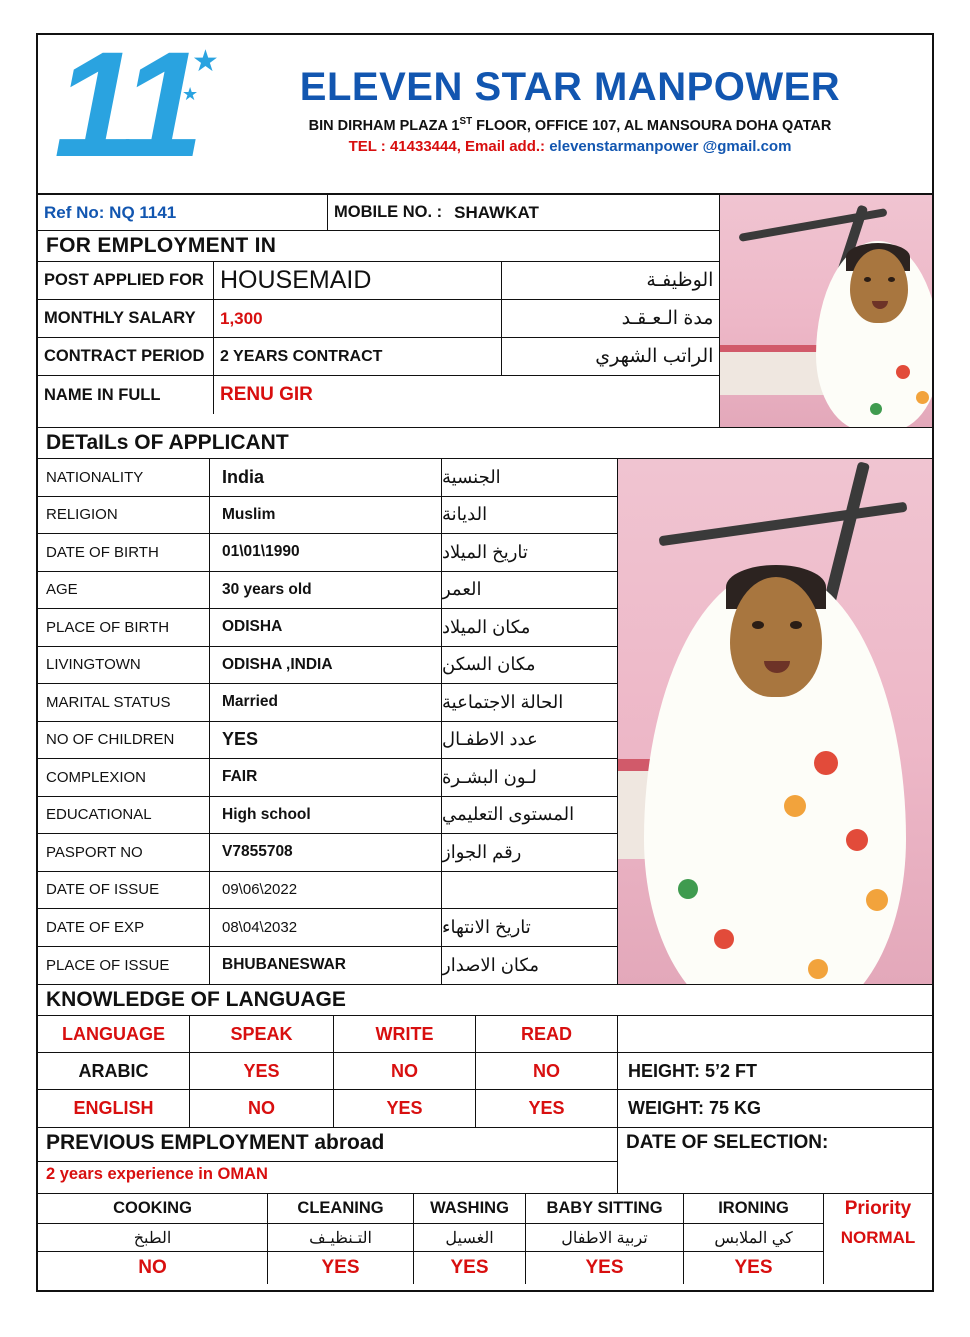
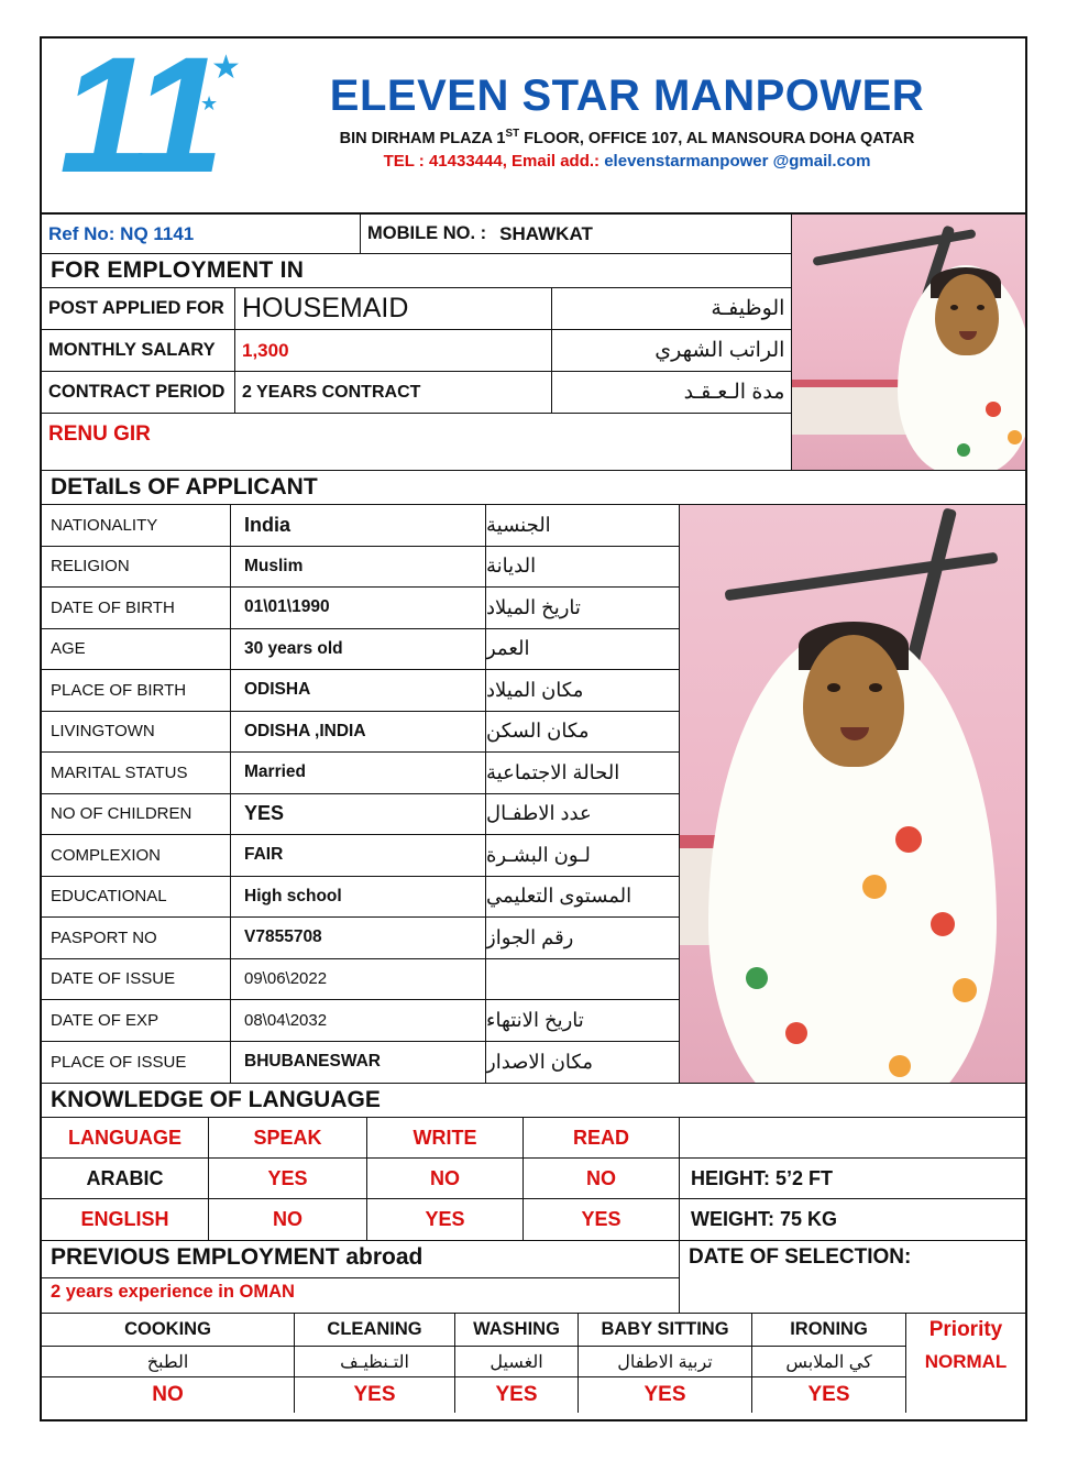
  11
  ★
  ★
  ★
  ELEVEN STAR MANPOWER
  BIN DIRHAM PLAZA 1ST FLOOR, OFFICE 107, AL MANSOURA DOHA QATAR
  TEL : 41433444, Email add.: elevenstarmanpower @gmail.com
  Ref No: NQ 1141
  MOBILE NO. :
  SHAWKAT
  FOR EMPLOYMENT IN
  POST APPLIED FOR
  HOUSEMAID
  الوظيفـة
  MONTHLY SALARY
  1,300
- مدة الـعـقـد
+ الراتب الشهري
  CONTRACT PERIOD
  2 YEARS CONTRACT
- الراتب الشهري
+ مدة الـعـقـد
- NAME IN FULL
  RENU GIR
  DETaILs OF APPLICANT
  NATIONALITY
  India
  الجنسية
  RELIGION
  Muslim
  الديانة
  DATE OF BIRTH
  01\01\1990
  تاريخ الميلاد
  AGE
  30 years old
  العمر
  PLACE OF BIRTH
  ODISHA
  مكان الميلاد
  LIVINGTOWN
  ODISHA ,INDIA
  مكان السكن
  MARITAL STATUS
  Married
  الحالة الاجتماعية
  NO OF CHILDREN
  YES
  عدد الاطفـال
  COMPLEXION
  FAIR
  لـون البشـرة
  EDUCATIONAL
  High school
  المستوى التعليمي
  PASPORT NO
  V7855708
  رقم الجواز
  DATE OF ISSUE
  09\06\2022
  DATE OF EXP
  08\04\2032
  تاريخ الانتهاء
  PLACE OF ISSUE
  BHUBANESWAR
  مكان الاصدار
  KNOWLEDGE OF LANGUAGE
  LANGUAGE
  SPEAK
  WRITE
  READ
  ARABIC
  YES
  NO
  NO
  ENGLISH
  NO
  YES
  YES
  HEIGHT: 5’2 FT
  WEIGHT: 75 KG
  PREVIOUS EMPLOYMENT abroad
  2 years experience in OMAN
  DATE OF SELECTION:
  COOKING
  CLEANING
  WASHING
  BABY SITTING
  IRONING
  Priority
  الطبخ
  التـنظيـف
  الغسيل
  تربية الاطفال
  كي الملابس
  NORMAL
  NO
  YES
  YES
  YES
  YES
